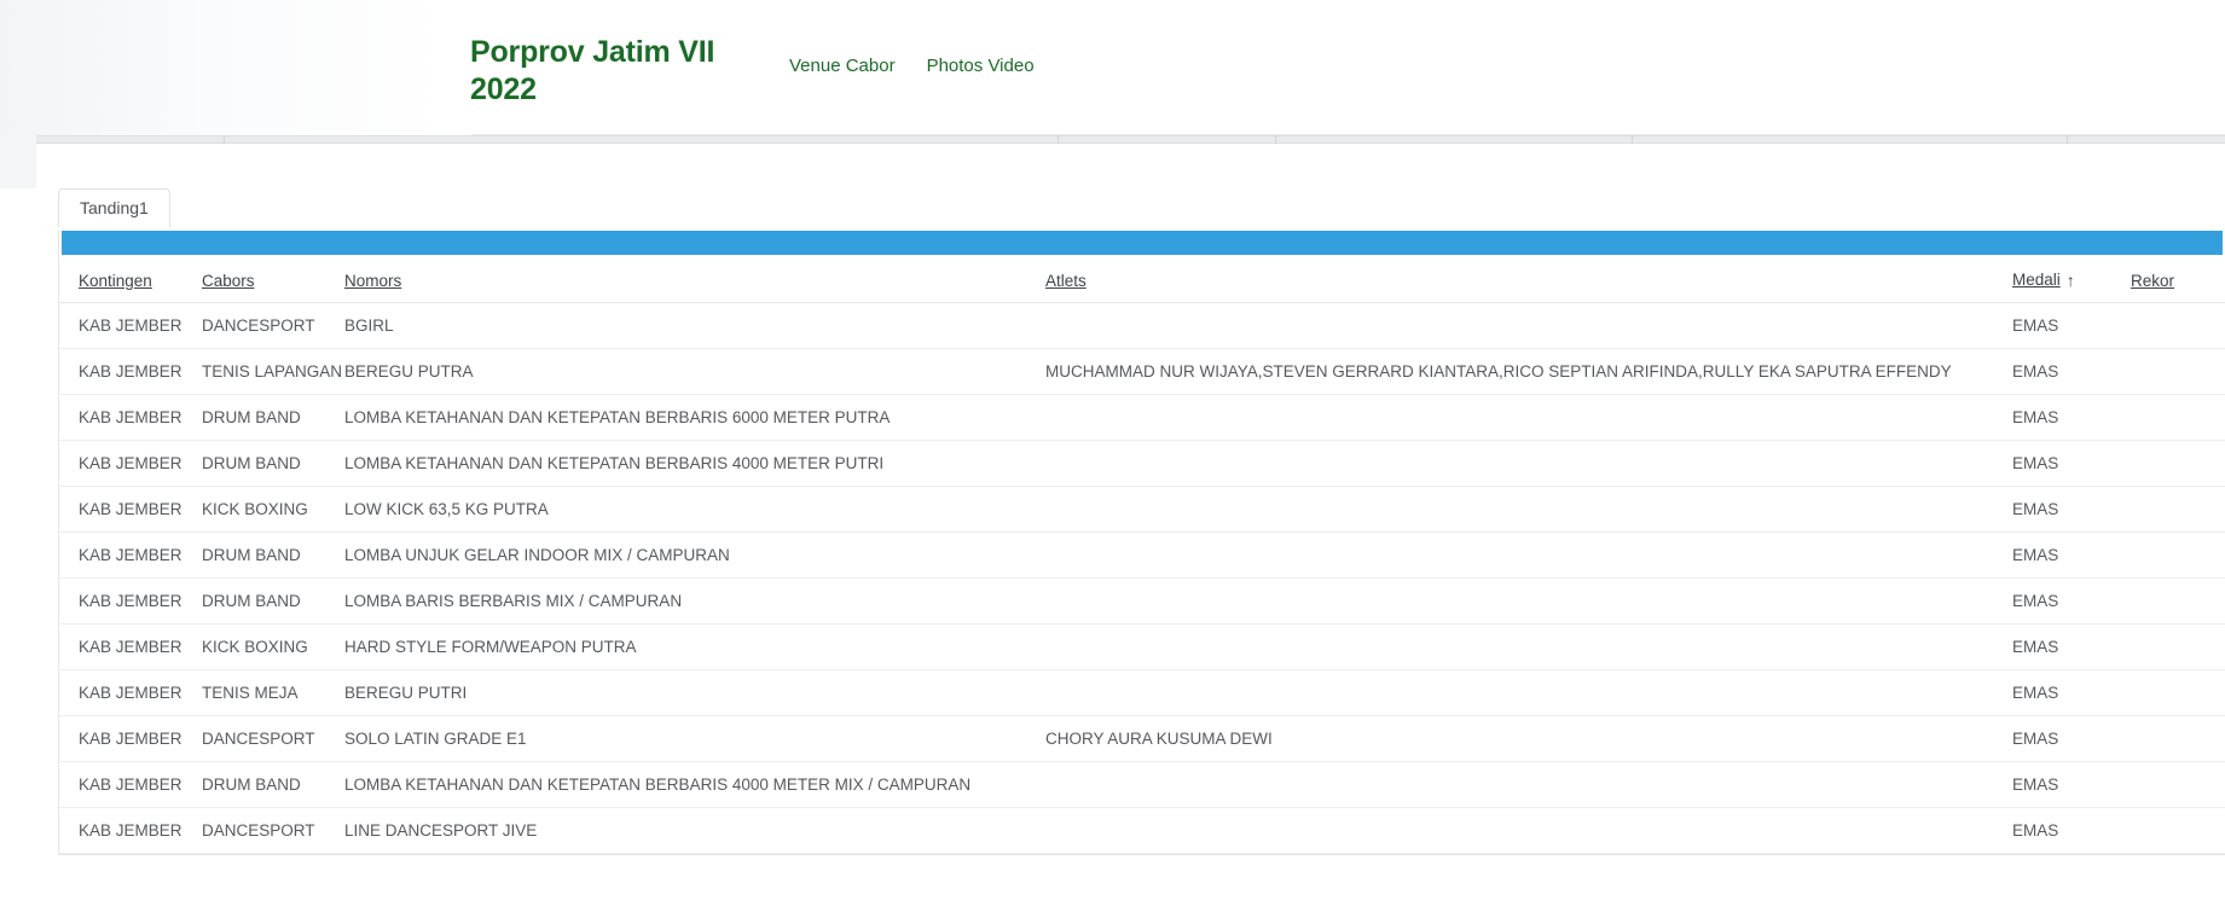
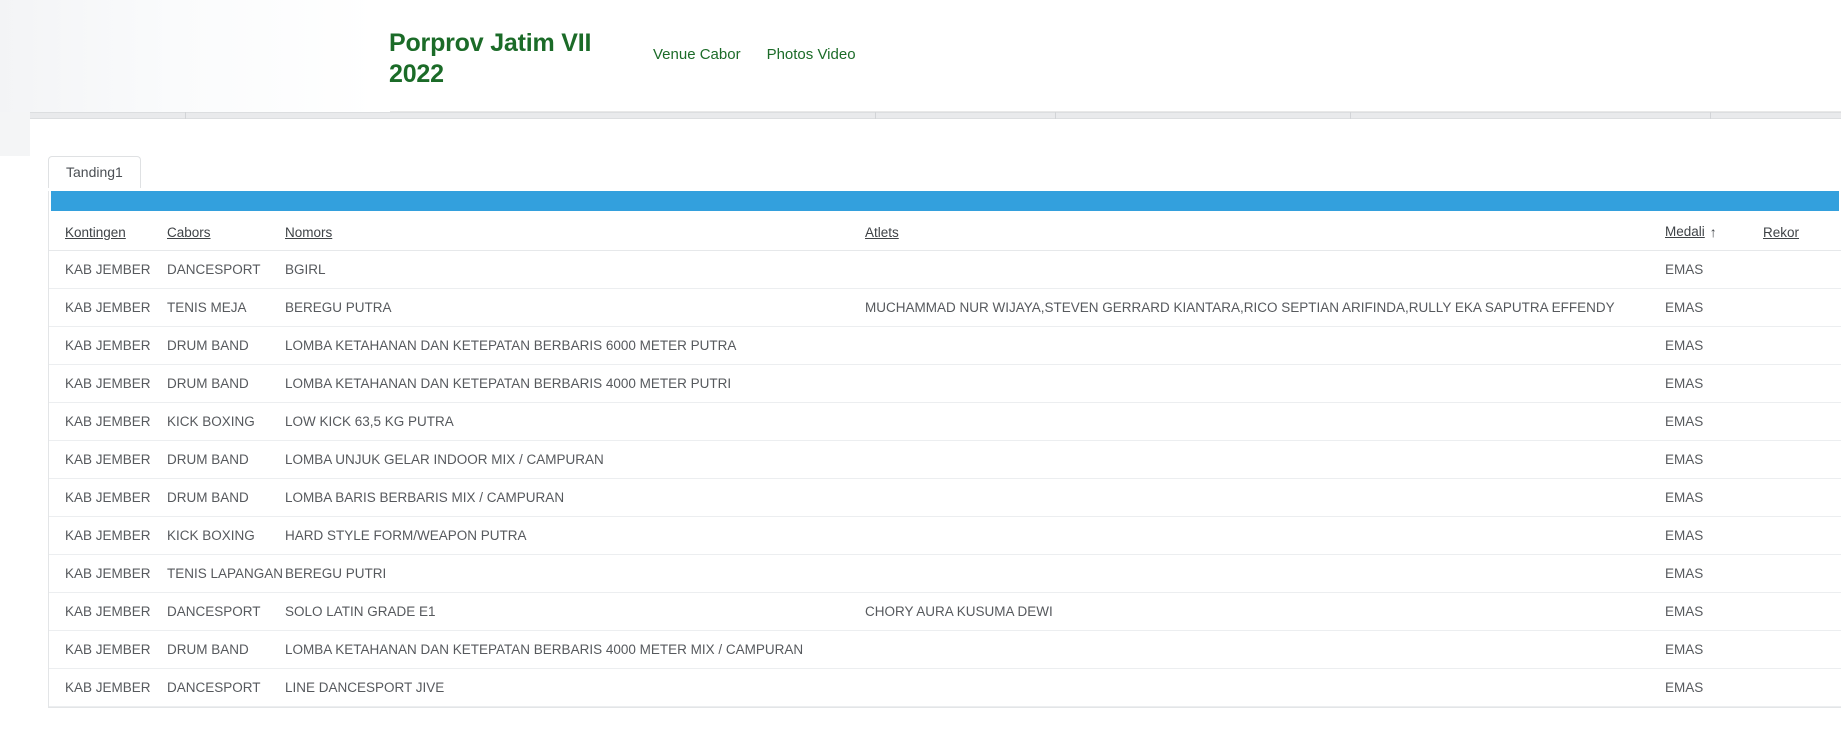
  Porprov Jatim VII 2022
  Venue Cabor
  Photos Video
  Tanding1
  Kontingen	Cabors	Nomors	Atlets	Medali ↑	Rekor
  KAB JEMBER	DANCESPORT	BGIRL		EMAS
- KAB JEMBER	TENIS LAPANGAN	BEREGU PUTRA	MUCHAMMAD NUR WIJAYA,STEVEN GERRARD KIANTARA,RICO SEPTIAN ARIFINDA,RULLY EKA SAPUTRA EFFENDY	EMAS
+ KAB JEMBER	TENIS MEJA	BEREGU PUTRA	MUCHAMMAD NUR WIJAYA,STEVEN GERRARD KIANTARA,RICO SEPTIAN ARIFINDA,RULLY EKA SAPUTRA EFFENDY	EMAS
  KAB JEMBER	DRUM BAND	LOMBA KETAHANAN DAN KETEPATAN BERBARIS 6000 METER PUTRA		EMAS
  KAB JEMBER	DRUM BAND	LOMBA KETAHANAN DAN KETEPATAN BERBARIS 4000 METER PUTRI		EMAS
  KAB JEMBER	KICK BOXING	LOW KICK 63,5 KG PUTRA		EMAS
  KAB JEMBER	DRUM BAND	LOMBA UNJUK GELAR INDOOR MIX / CAMPURAN		EMAS
  KAB JEMBER	DRUM BAND	LOMBA BARIS BERBARIS MIX / CAMPURAN		EMAS
  KAB JEMBER	KICK BOXING	HARD STYLE FORM/WEAPON PUTRA		EMAS
- KAB JEMBER	TENIS MEJA	BEREGU PUTRI		EMAS
+ KAB JEMBER	TENIS LAPANGAN	BEREGU PUTRI		EMAS
  KAB JEMBER	DANCESPORT	SOLO LATIN GRADE E1	CHORY AURA KUSUMA DEWI	EMAS
  KAB JEMBER	DRUM BAND	LOMBA KETAHANAN DAN KETEPATAN BERBARIS 4000 METER MIX / CAMPURAN		EMAS
  KAB JEMBER	DANCESPORT	LINE DANCESPORT JIVE		EMAS
